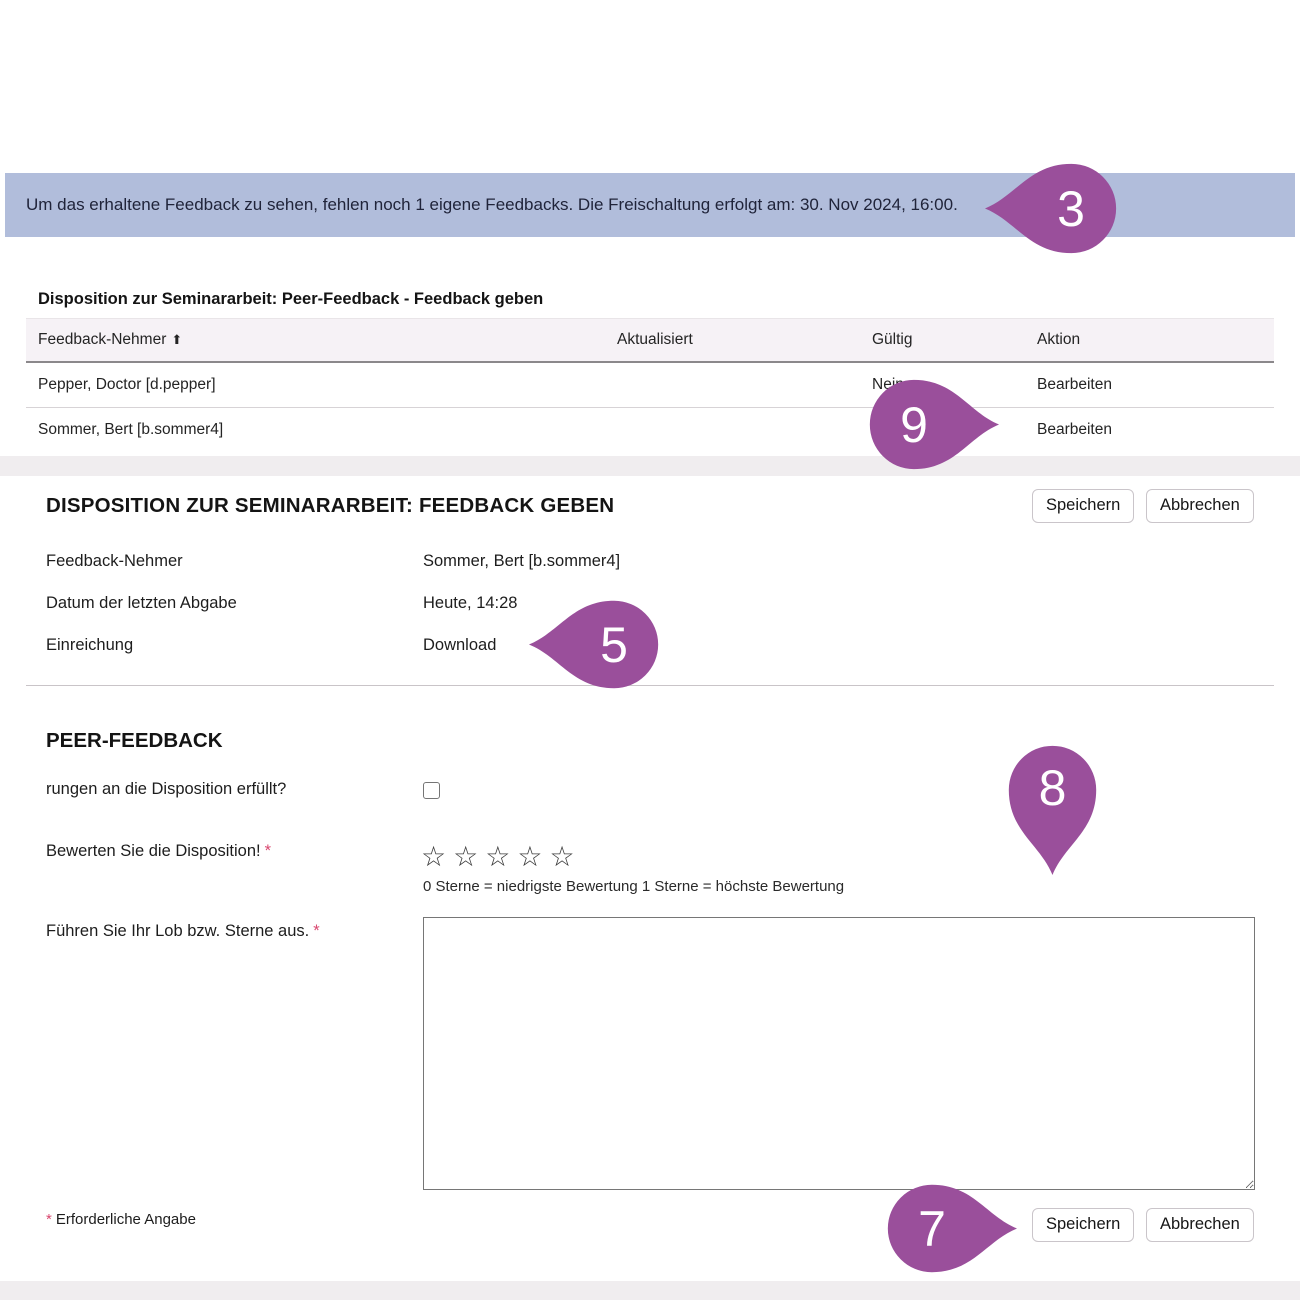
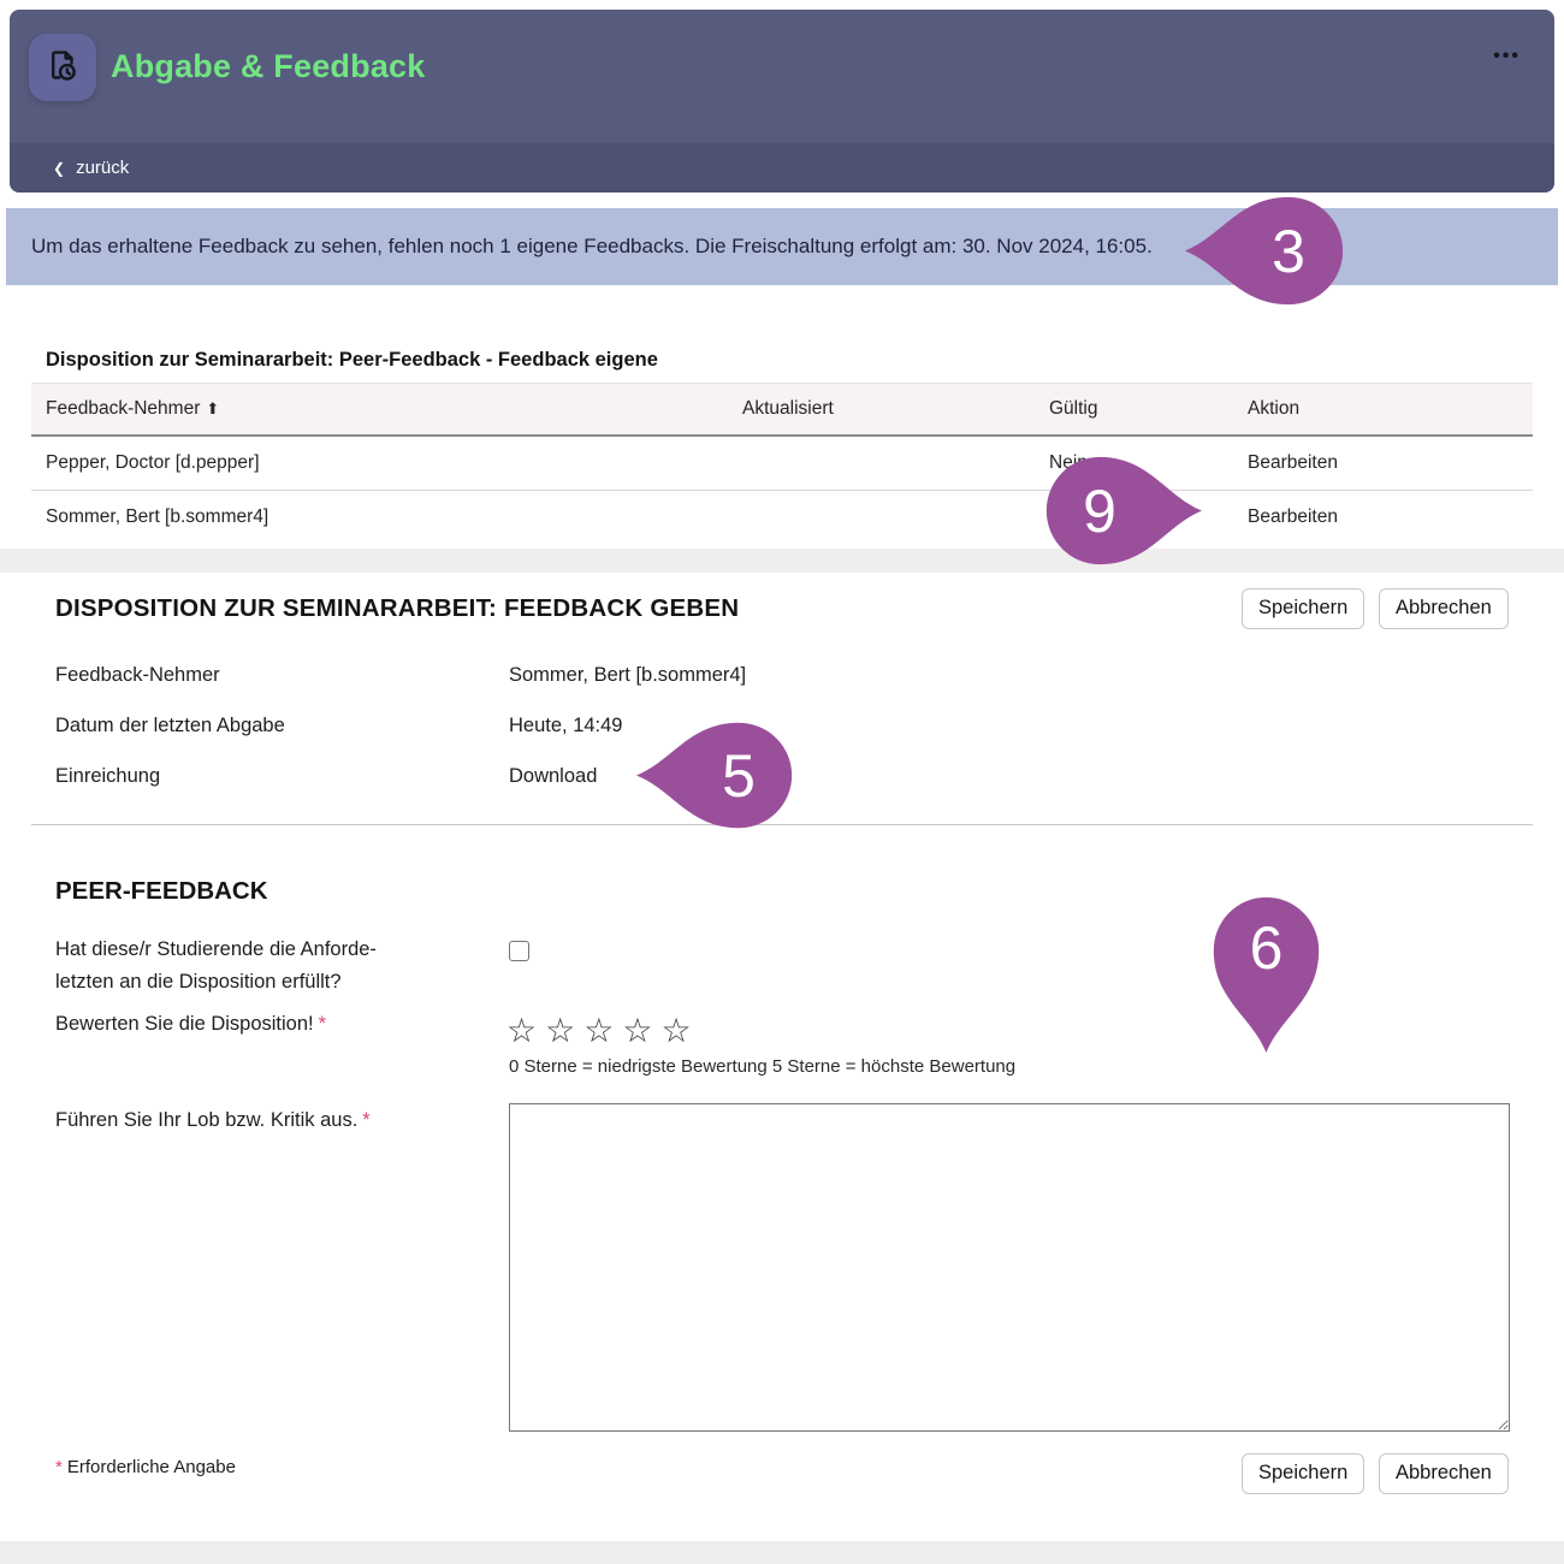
+ Abgabe & Feedback
+ •••
+ ❮
+ zurück
- Um das erhaltene Feedback zu sehen, fehlen noch 1 eigene Feedbacks. Die Freischaltung erfolgt am: 30. Nov 2024, 16:00.
+ Um das erhaltene Feedback zu sehen, fehlen noch 1 eigene Feedbacks. Die Freischaltung erfolgt am: 30. Nov 2024, 16:05.
- Disposition zur Seminararbeit: Peer-Feedback - Feedback geben
+ Disposition zur Seminararbeit: Peer-Feedback - Feedback eigene
  Feedback-Nehmer ⬆
  Aktualisiert
  Gültig
  Aktion
  Pepper, Doctor [d.pepper]
  Nei
  Bearbeiten
  Sommer, Bert [b.sommer4]
  Bearbeiten
  DISPOSITION ZUR SEMINARARBEIT: FEEDBACK GEBEN
  Speichern
  Abbrechen
  Feedback-Nehmer
  Sommer, Bert [b.sommer4]
  Datum der letzten Abgabe
- Heute, 14:28
+ Heute, 14:49
  Einreichung
  Download
  PEER-FEEDBACK
+ Hat diese/r Studierende die Anforde-
- rungen an die Disposition erfüllt?
+ letzten an die Disposition erfüllt?
  Bewerten Sie die Disposition! *
  ☆☆☆☆☆
- 0 Sterne = niedrigste Bewertung 1 Sterne = höchste Bewertung
+ 0 Sterne = niedrigste Bewertung 5 Sterne = höchste Bewertung
- Führen Sie Ihr Lob bzw. Sterne aus. *
+ Führen Sie Ihr Lob bzw. Kritik aus. *
  * Erforderliche Angabe
  Speichern
  Abbrechen
  3
  9
  5
- 8
+ 6
- 7
